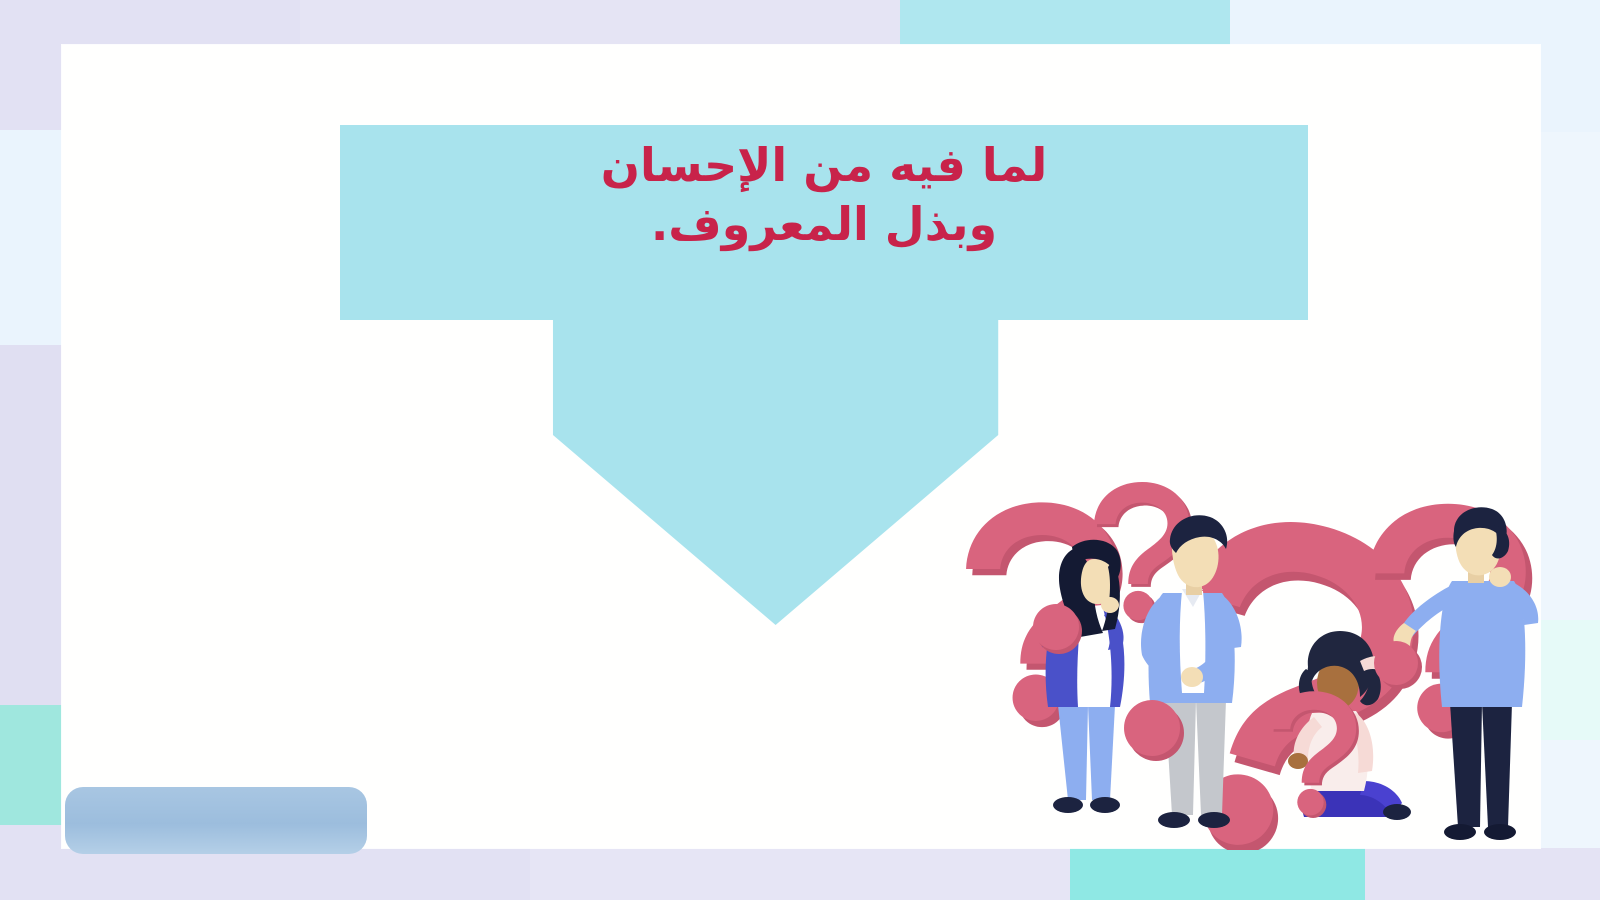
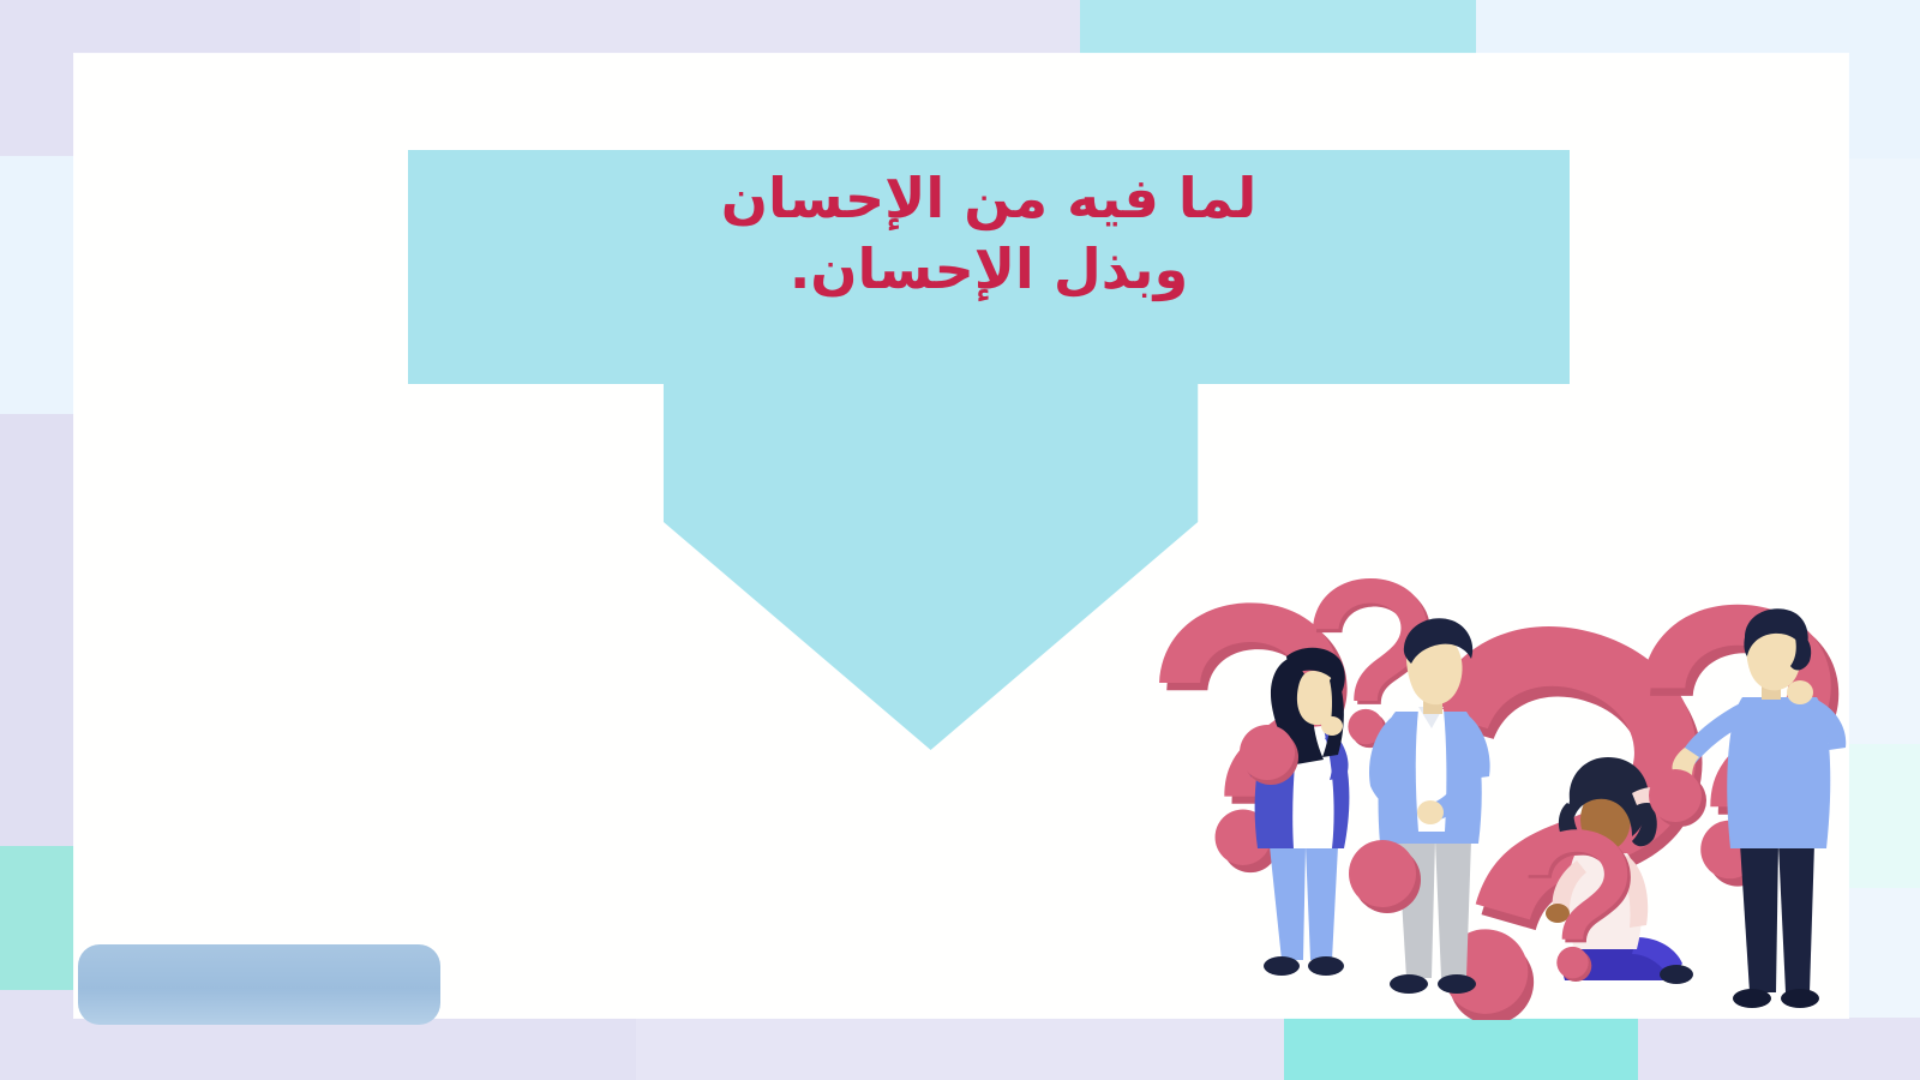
- لما فيه من الإحسان وبذل المعروف.
+ لما فيه من الإحسان وبذل الإحسان.
